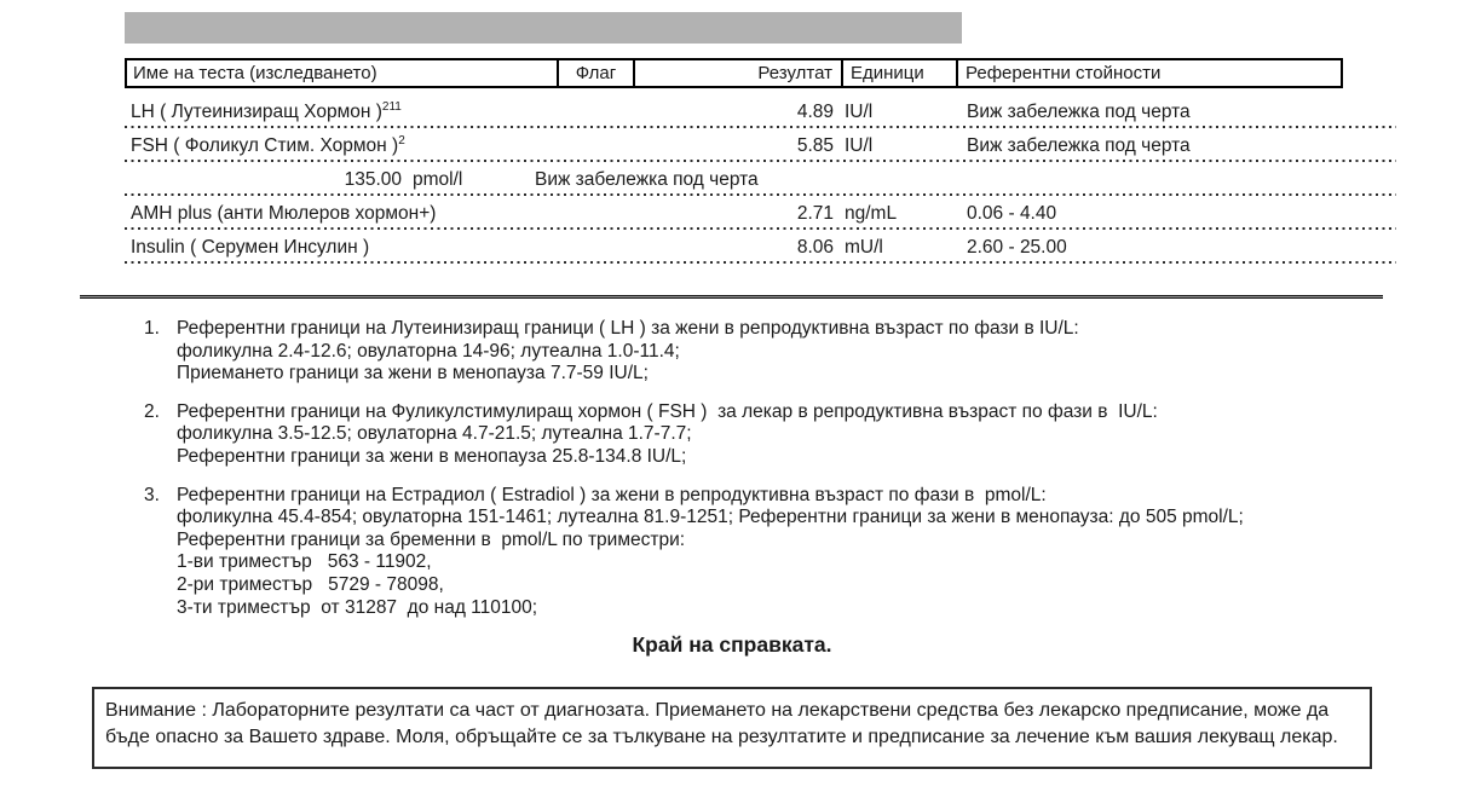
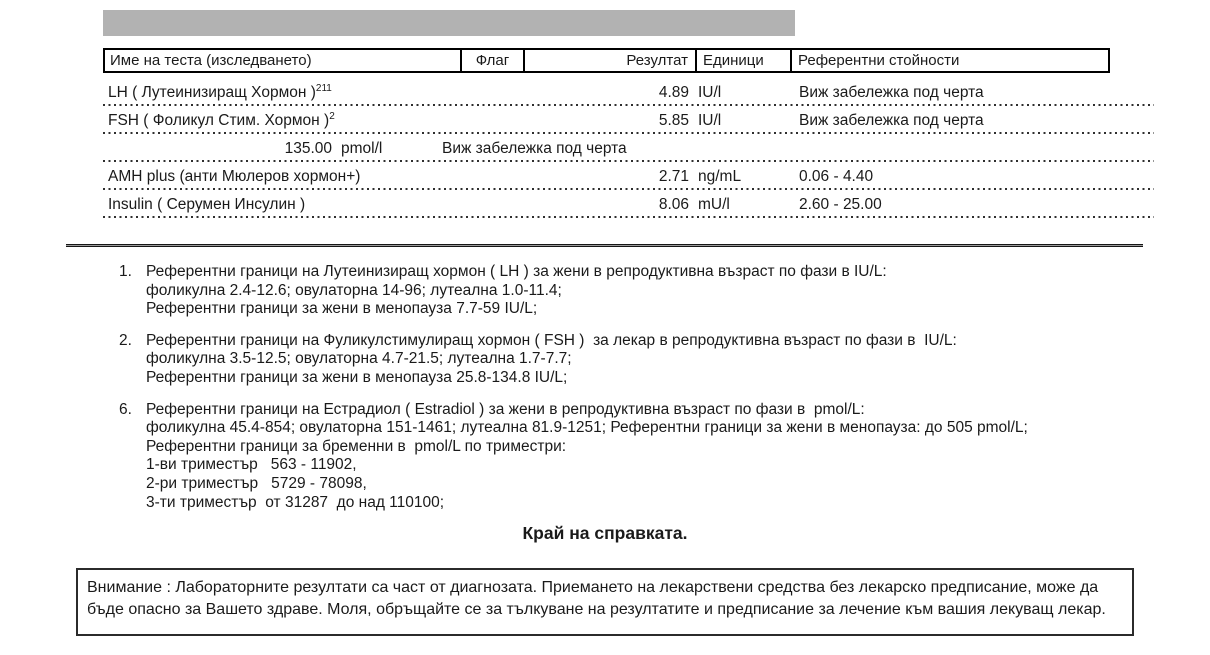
  Хормонален анализ (Hormone analyses)
  Име на теста (изследването)
  Флаг
  Резултат
  Единици
  Референтни стойности
  LH ( Лутеинизиращ Хормон )211
  4.89
  IU/l
  Виж забележка под черта
  FSH ( Фоликул Стим. Хормон )2
  5.85
  IU/l
  Виж забележка под черта
  135.00
  pmol/l
  Виж забележка под черта
  AMH plus (анти Мюлеров хормон+)
  2.71
  ng/mL
  0.06 - 4.40
  Insulin ( Серумен Инсулин )
  8.06
  mU/l
  2.60 - 25.00
  1.
- Референтни граници на Лутеинизиращ граници ( LH ) за жени в репродуктивна възраст по фази в IU/L:
+ Референтни граници на Лутеинизиращ хормон ( LH ) за жени в репродуктивна възраст по фази в IU/L:
  фоликулна 2.4-12.6; овулаторна 14-96; лутеална 1.0-11.4;
- Приемането граници за жени в менопауза 7.7-59 IU/L;
+ Референтни граници за жени в менопауза 7.7-59 IU/L;
  2.
  Референтни граници на Фуликулстимулиращ хормон ( FSH ) за лекар в репродуктивна възраст по фази в IU/L:
  фоликулна 3.5-12.5; овулаторна 4.7-21.5; лутеална 1.7-7.7;
  Референтни граници за жени в менопауза 25.8-134.8 IU/L;
- 3.
+ 6.
  Референтни граници на Естрадиол ( Estradiol ) за жени в репродуктивна възраст по фази в pmol/L:
  фоликулна 45.4-854; овулаторна 151-1461; лутеална 81.9-1251; Референтни граници за жени в менопауза: до 505 pmol/L;
  Референтни граници за бременни в pmol/L по триместри:
  1-ви триместър 563 - 11902,
  2-ри триместър 5729 - 78098,
  3-ти триместър от 31287 до над 110100;
  Край на справката.
  Внимание : Лабораторните резултати са част от диагнозата. Приемането на лекарствени средства без лекарско предписание, може да
  бъде опасно за Вашето здраве. Моля, обръщайте се за тълкуване на резултатите и предписание за лечение към вашия лекуващ лекар.
